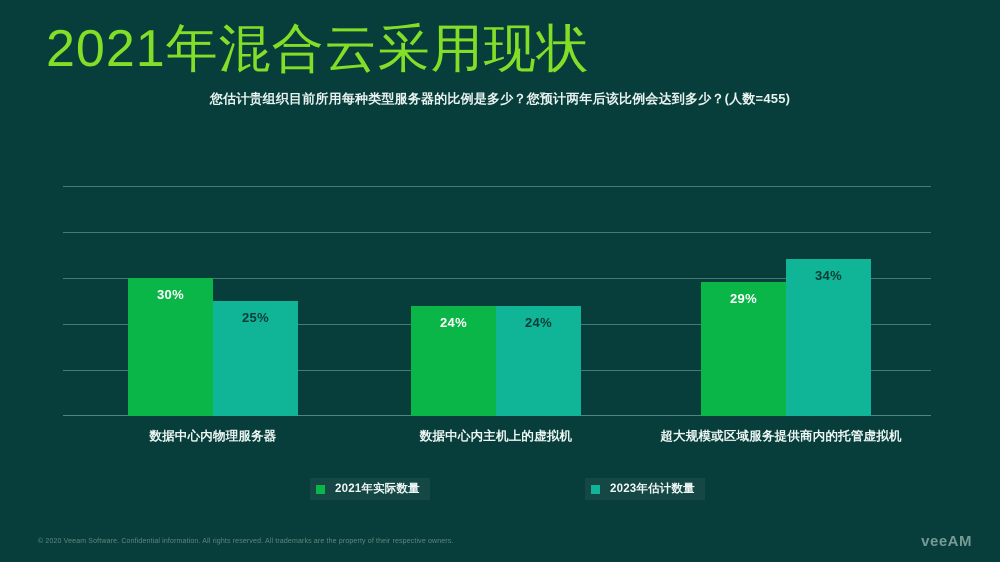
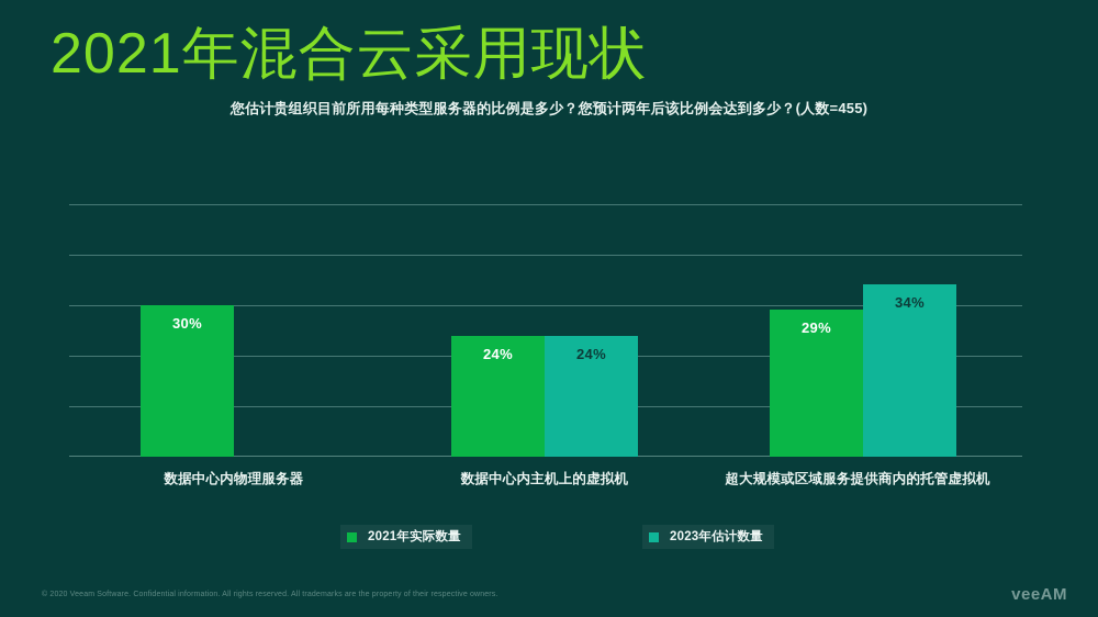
  2021年混合云采用现状
  您估计贵组织目前所用每种类型服务器的比例是多少？您预计两年后该比例会达到多少？(人数=455)
  30%
- 25%
  24%
  24%
  29%
  34%
  数据中心内物理服务器
  数据中心内主机上的虚拟机
  超大规模或区域服务提供商内的托管虚拟机
  2021年实际数量
  2023年估计数量
  veeAM
